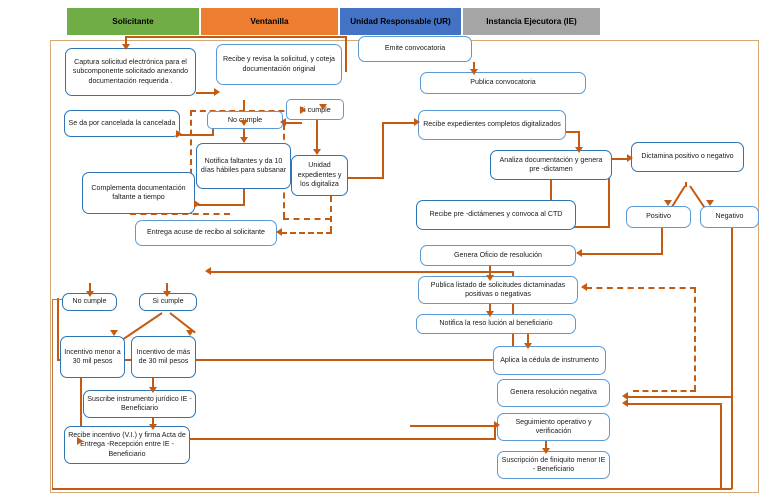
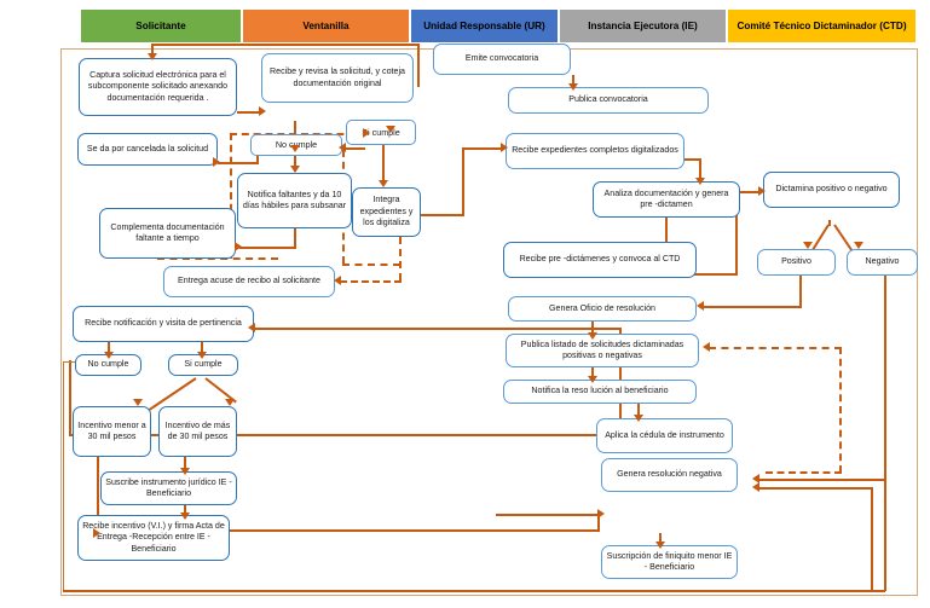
  Solicitante
  Ventanilla
  Unidad Responsable (UR)
  Instancia Ejecutora (IE)
+ Comité Técnico Dictaminador (CTD)
  Captura solicitud electrónica para el subcomponente solicitado anexando documentación requerida .
  Recibe y revisa la solicitud, y coteja documentación original
  Emite convocatoria
  Publica convocatoria
  Si cumple
  No cumple
- Se da por cancelada la cancelada
+ Se da por cancelada la solicitud
  Notifica faltantes y da 10 días hábiles para subsanar
- Unidad expedientes y los digitaliza
+ Integra expedientes y los digitaliza
  Complementa documentación faltante a tiempo
  Entrega acuse de recibo al solicitante
  Recibe expedientes completos digitalizados
  Analiza documentación y genera pre -dictamen
  Dictamina positivo o negativo
  Recibe pre -dictámenes y convoca al CTD
  Positivo
  Negativo
  Genera Oficio de resolución
  Publica listado de solicitudes dictaminadas positivas o negativas
  Notifica la reso lución al beneficiario
  Aplica la cédula de instrumento
  Genera resolución negativa
- Seguimiento operativo y verificación
  Suscripción de finiquito menor IE - Beneficiario
+ Recibe notificación y visita de pertinencia
  No cumple
  Si cumple
  Incentivo menor a 30 mil pesos
  Incentivo de más de 30 mil pesos
  Suscribe instrumento jurídico IE -Beneficiario
  Recibe incentivo (V.I.) y firma Acta de Entrega -Recepción entre IE -Beneficiario
